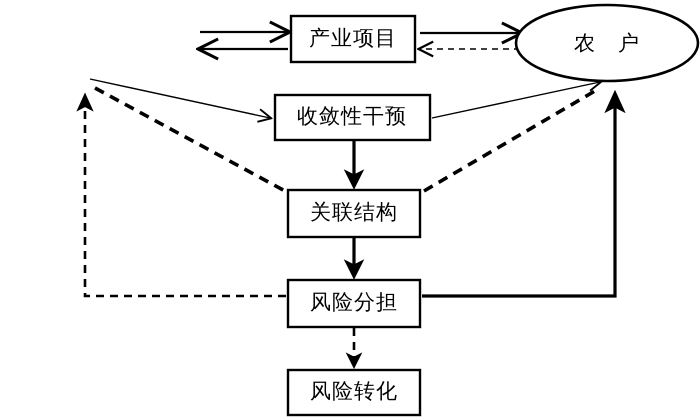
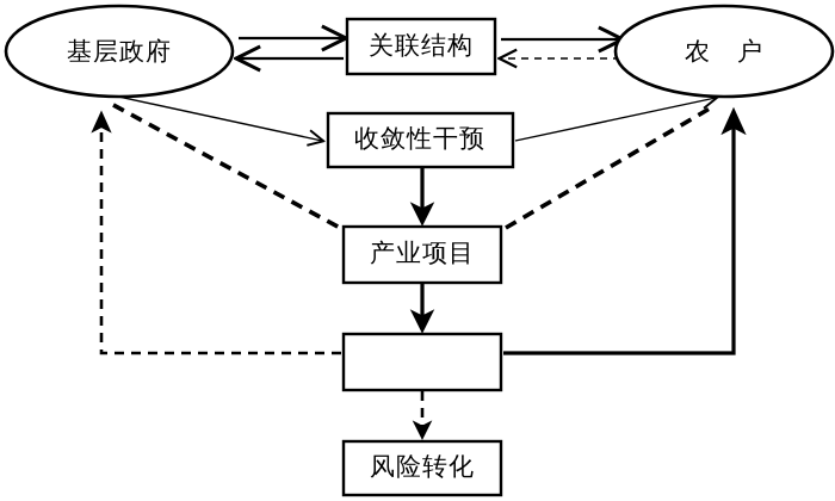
+ 基层政府
- 产业项目
+ 关联结构
  农 户
  收敛性干预
- 关联结构
+ 产业项目
- 风险分担
  风险转化
